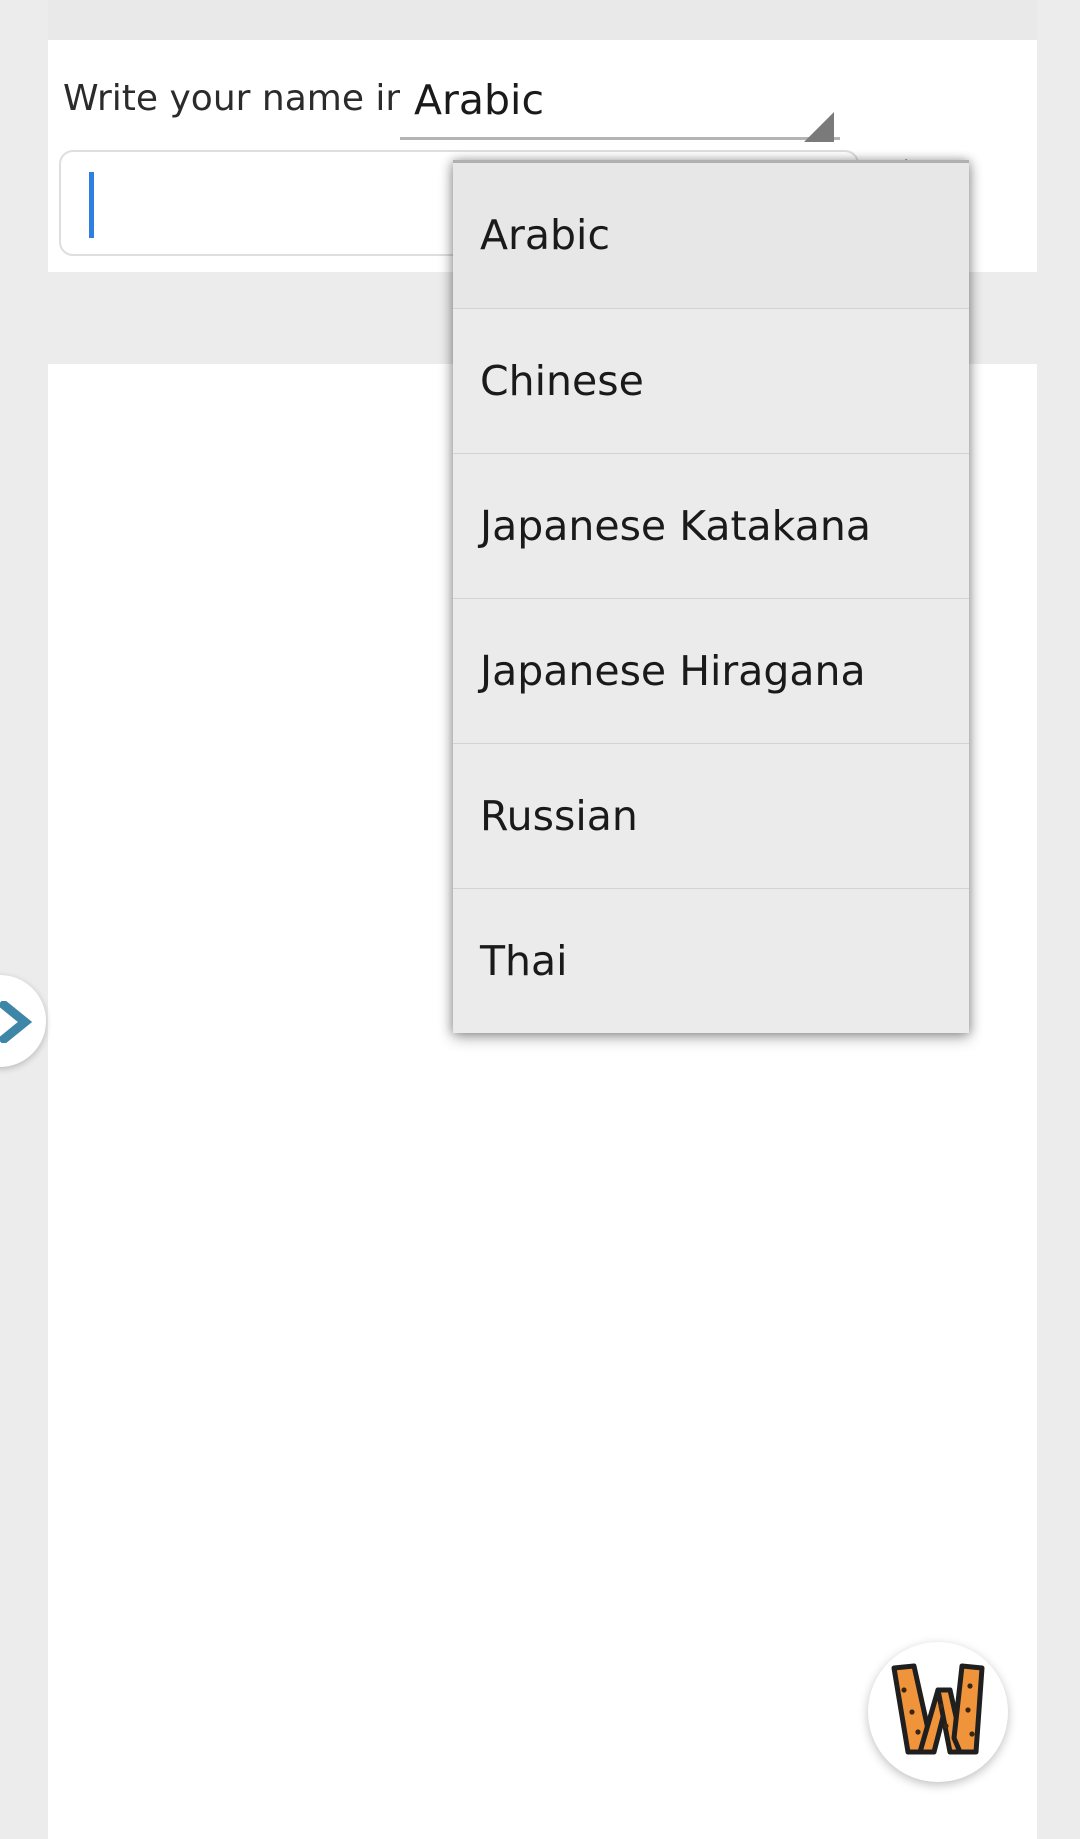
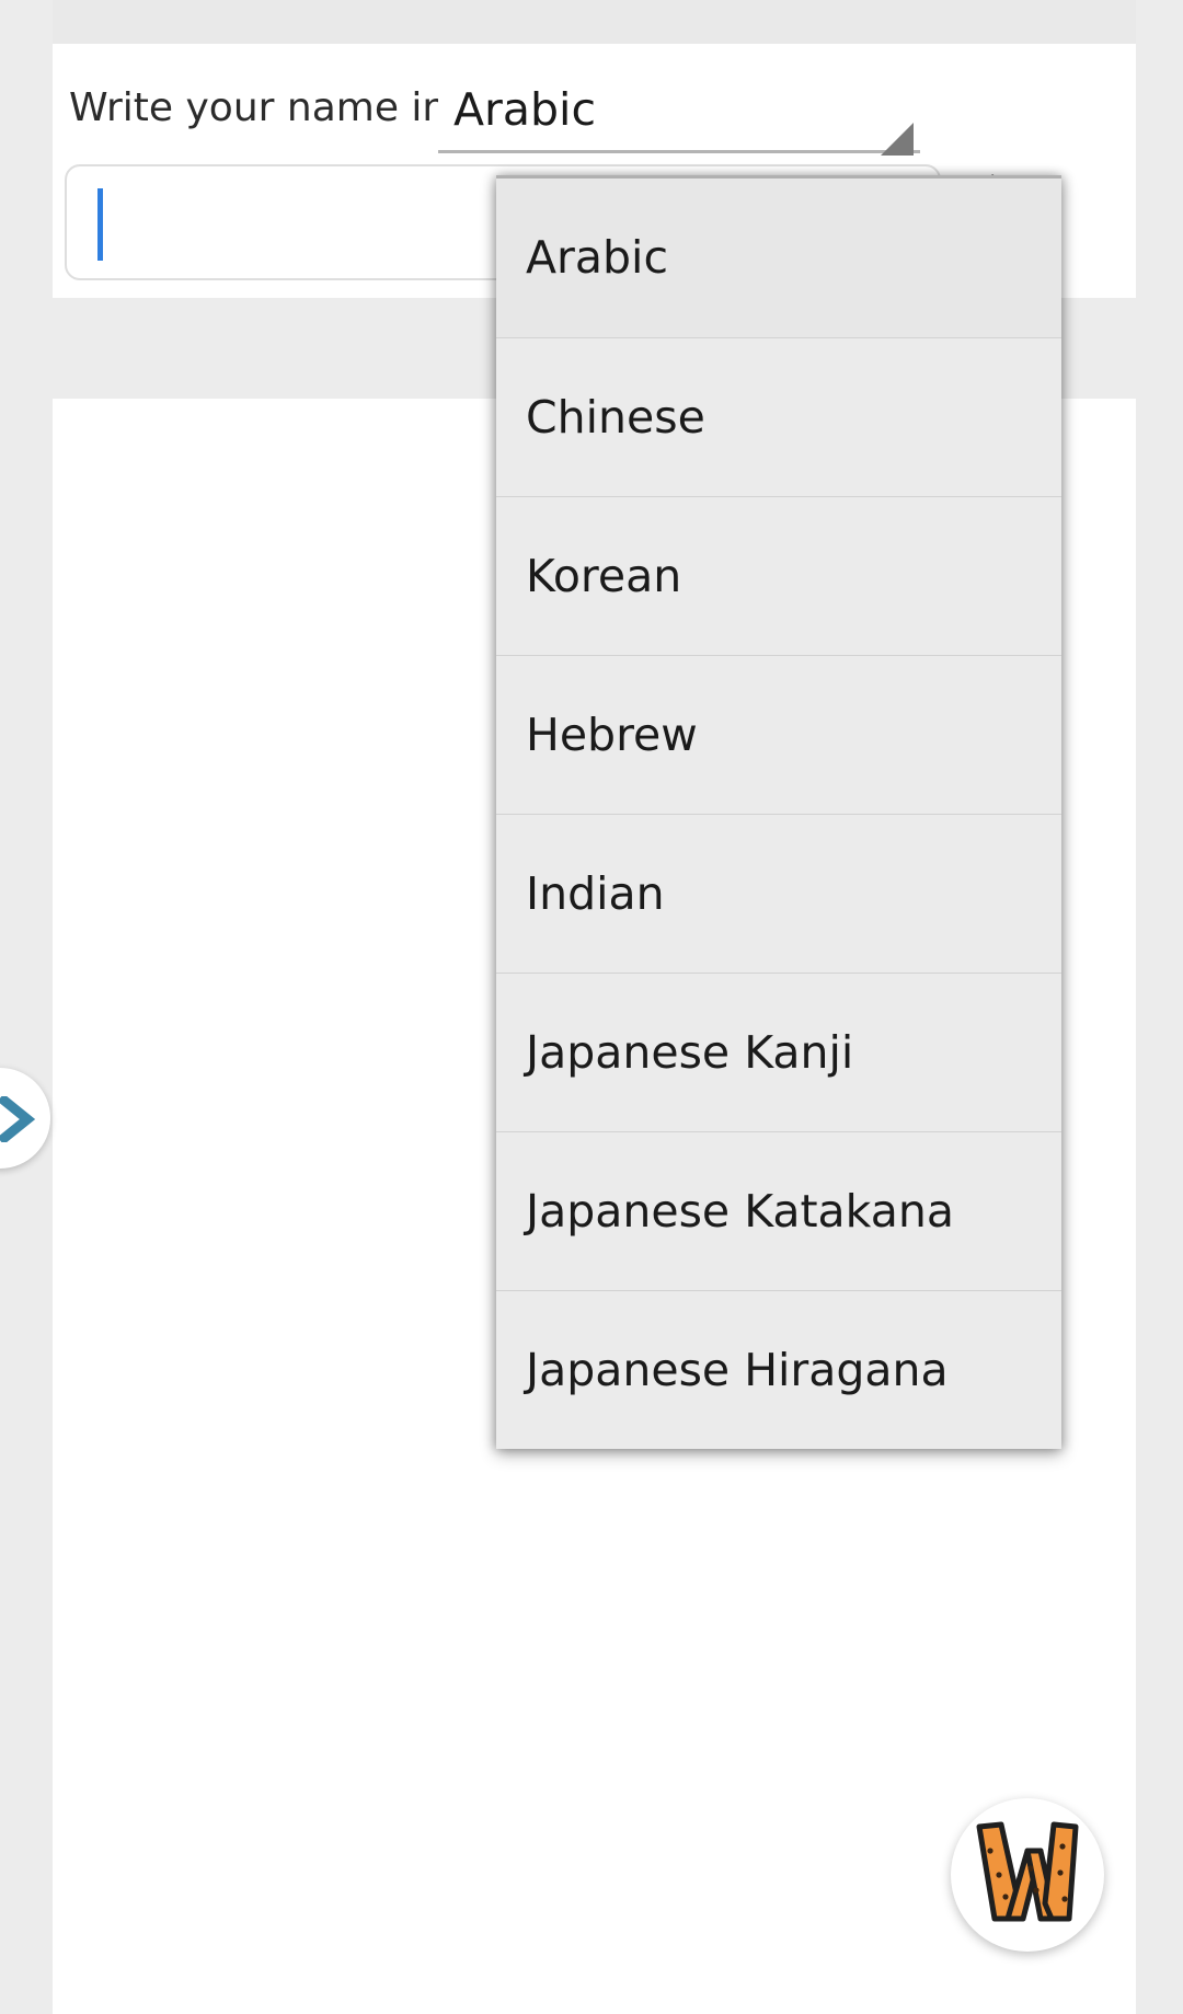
  Write your name in
  Arabic
  Arabic
  Chinese
+ Korean
+ Hebrew
+ Indian
+ Japanese Kanji
  Japanese Katakana
  Japanese Hiragana
- Russian
- Thai
